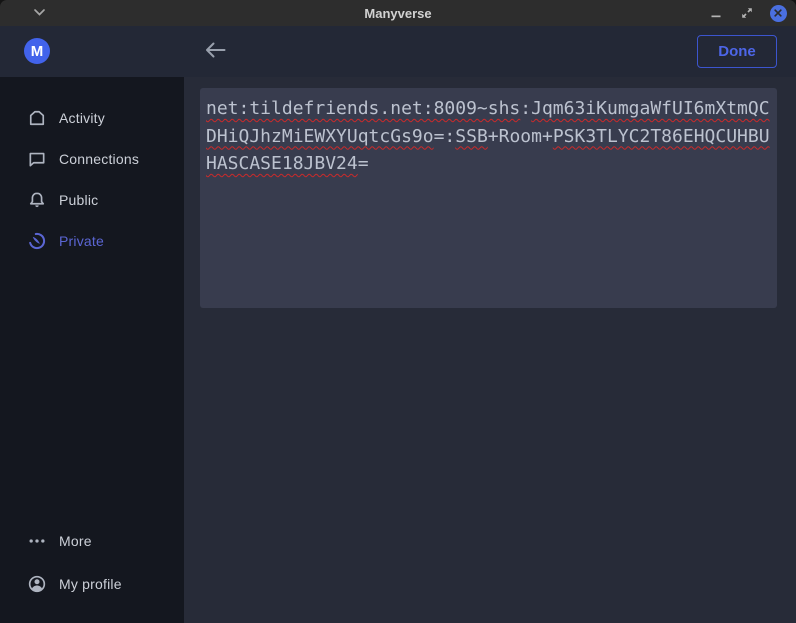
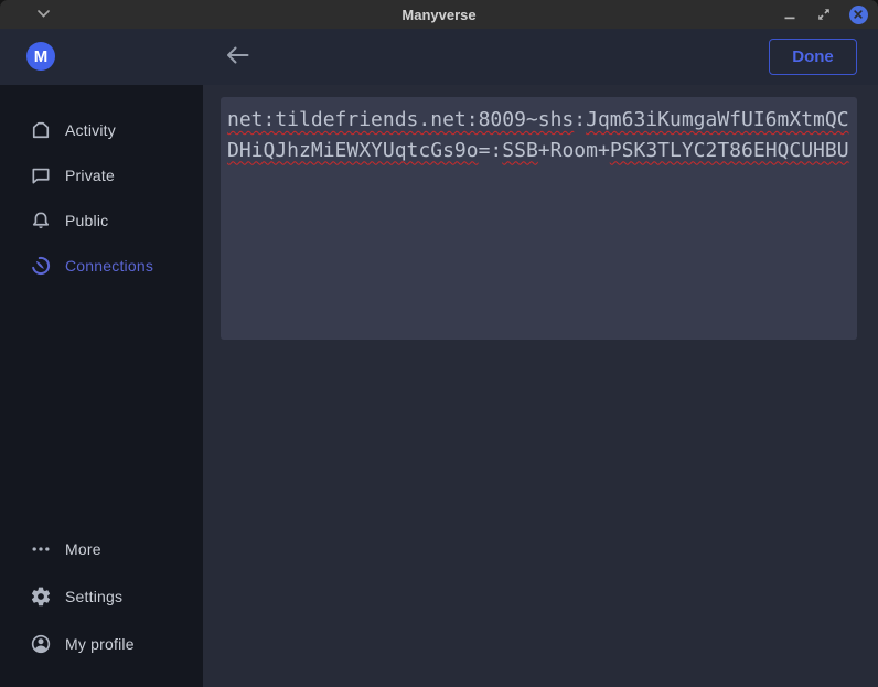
  Manyverse
  M
  Done
  Activity
- Connections
+ Private
  Public
- Private
+ Connections
  More
+ Settings
  My profile
  net:tildefriends.net:8009~shs:Jqm63iKumgaWfUI6mXtmQC
  DHiQJhzMiEWXYUqtcGs9o=:SSB+Room+PSK3TLYC2T86EHQCUHBU
- HASCASE18JBV24=
